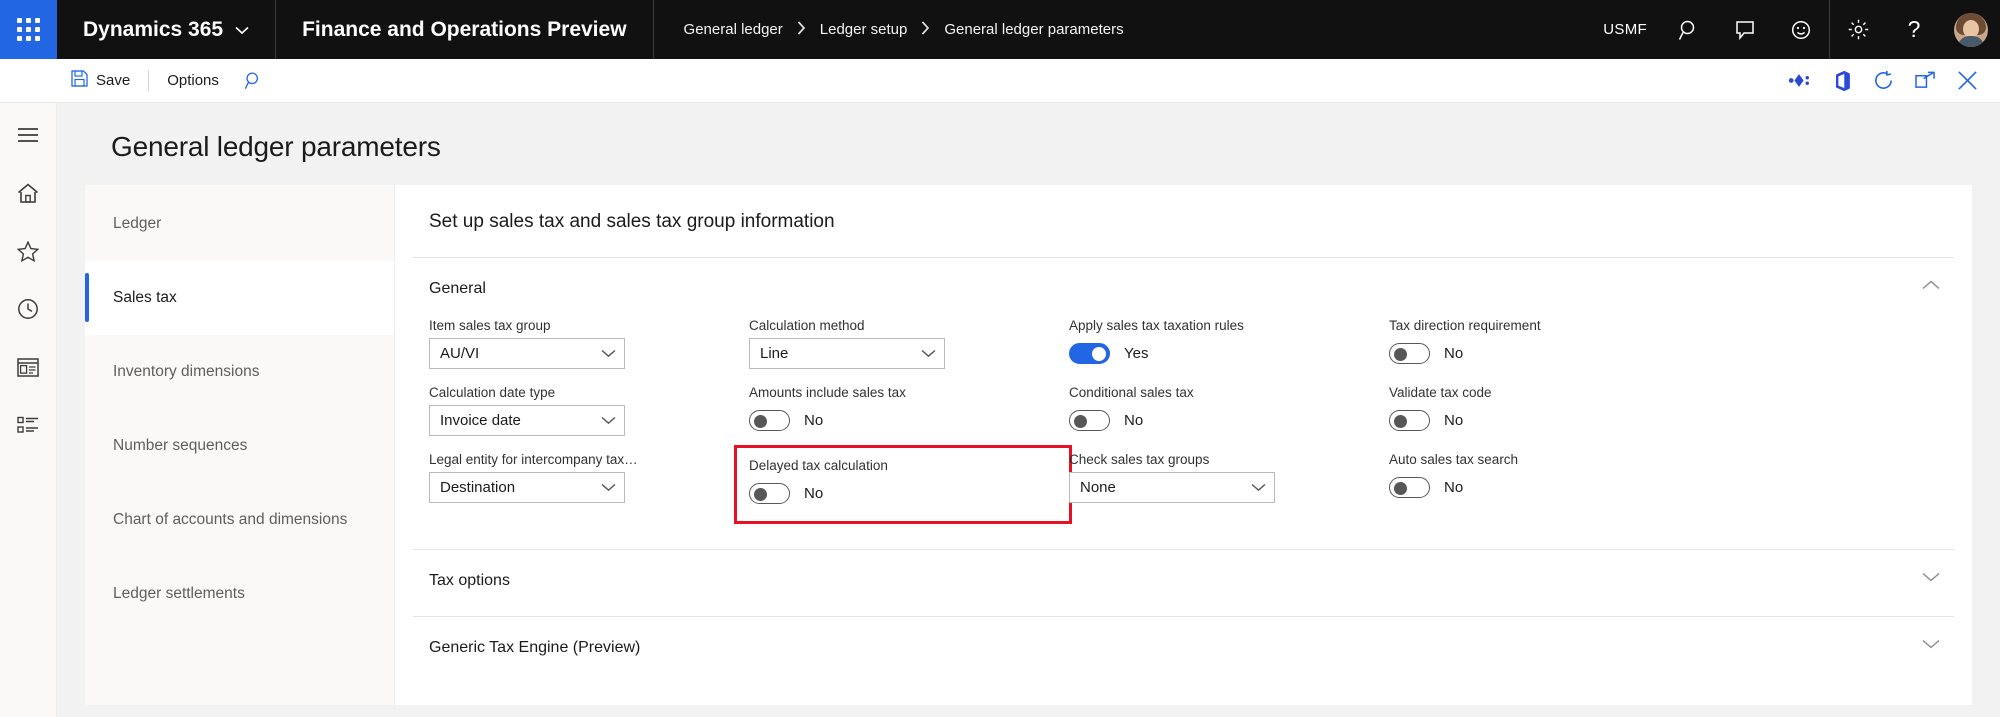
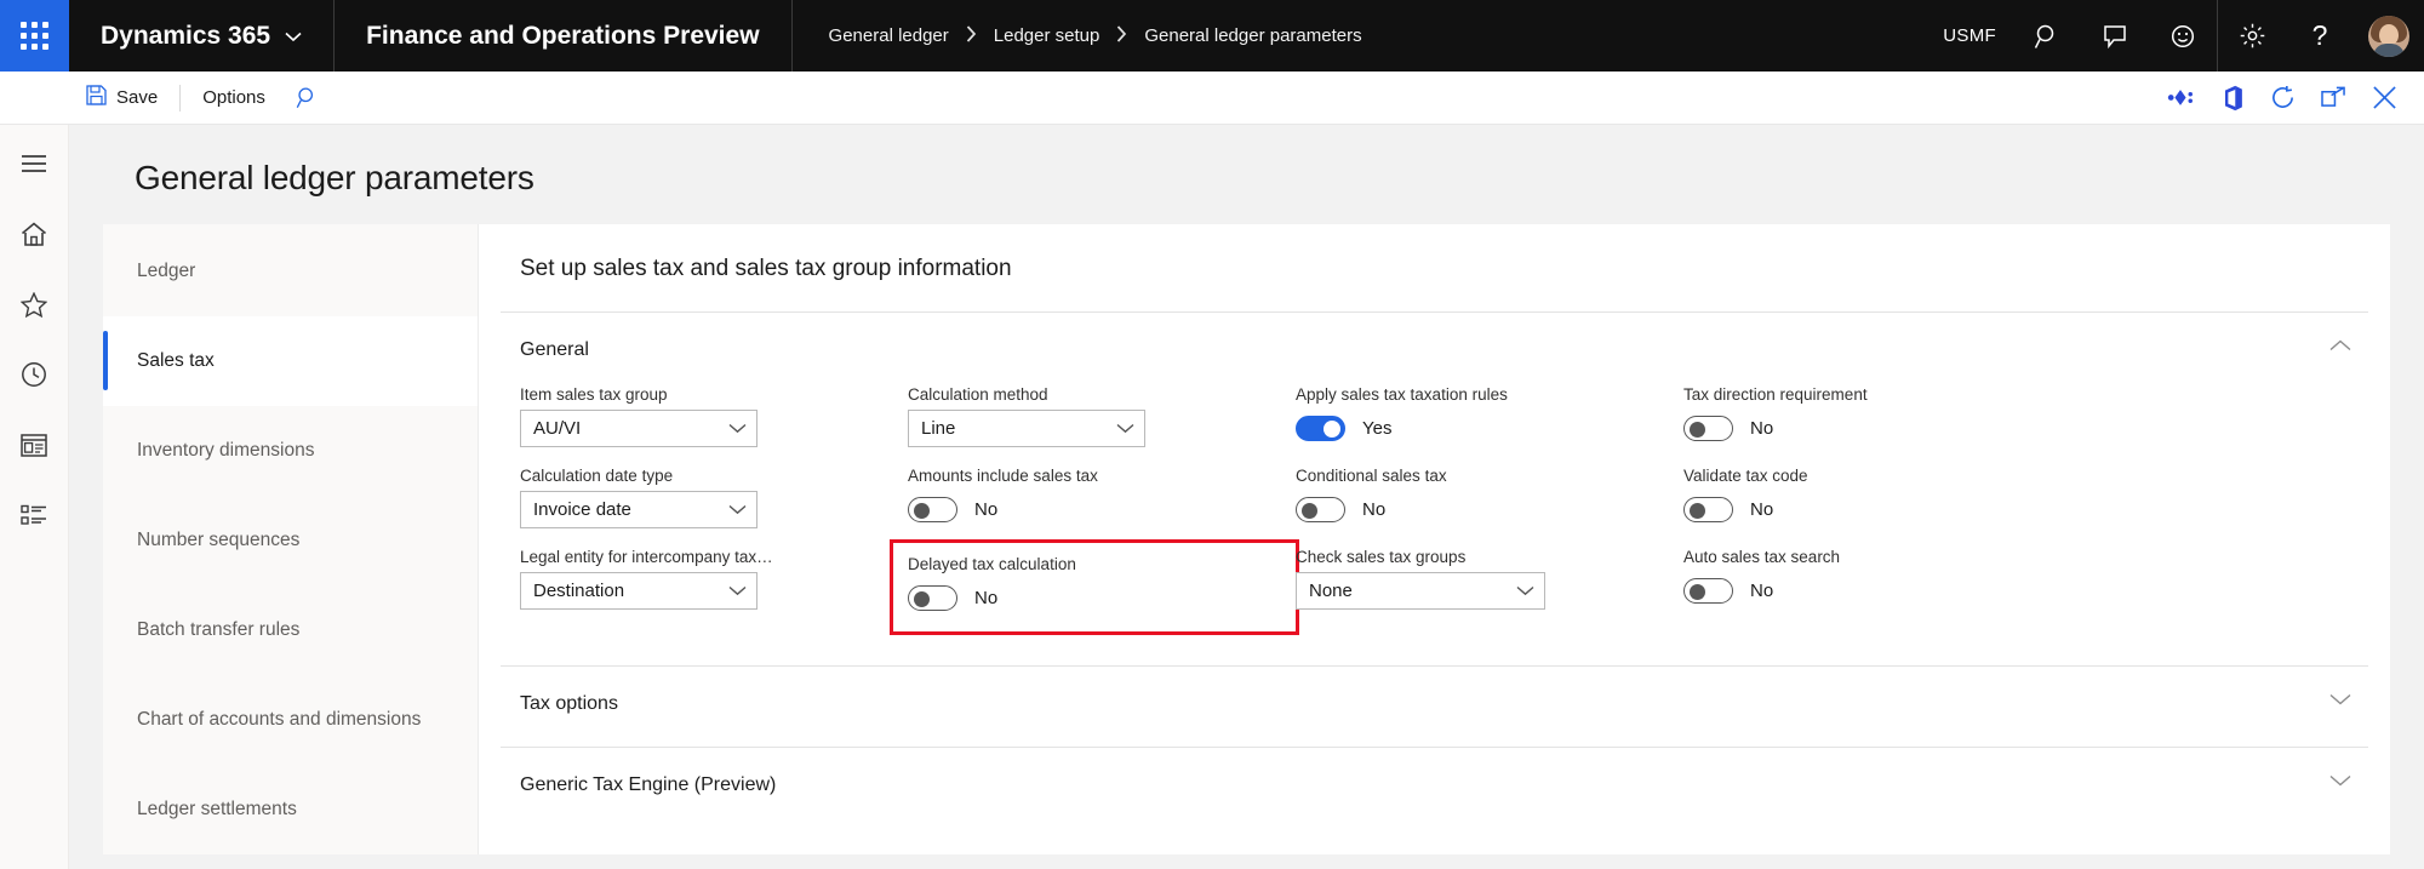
  Dynamics 365
  Finance and Operations Preview
  General ledger
  Ledger setup
  General ledger parameters
  USMF
  ?
  Save
  Options
  General ledger parameters
  Ledger
  Sales tax
  Inventory dimensions
  Number sequences
+ Batch transfer rules
  Chart of accounts and dimensions
  Ledger settlements
  Set up sales tax and sales tax group information
  General
  Item sales tax group
  AU/VI
  Calculation date type
  Invoice date
  Legal entity for intercompany tax p
  Destination
  Calculation method
  Line
  Amounts include sales tax
  No
  Delayed tax calculation
  No
  Apply sales tax taxation rules
  Yes
  Conditional sales tax
  No
  Check sales tax groups
  None
  Tax direction requirement
  No
  Validate tax code
  No
  Auto sales tax search
  No
  Tax options
  Generic Tax Engine (Preview)
